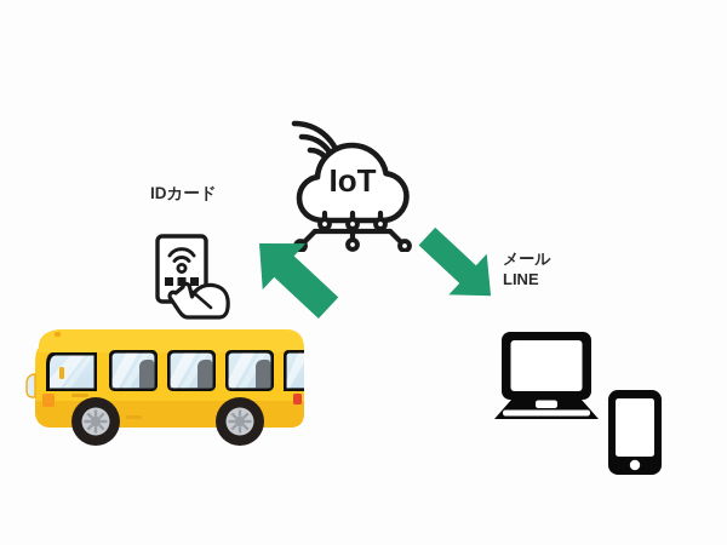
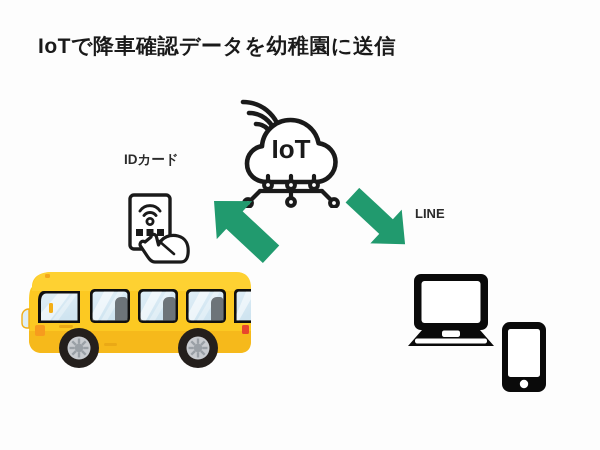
+ IoTで降車確認データを幼稚園に送信
  IDカード
  IoT
- メール
  LINE
